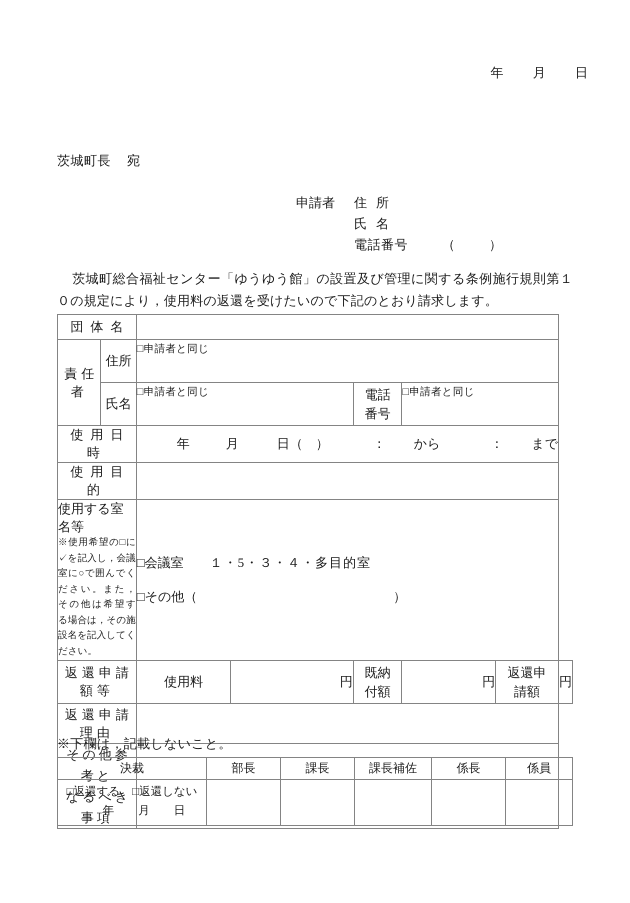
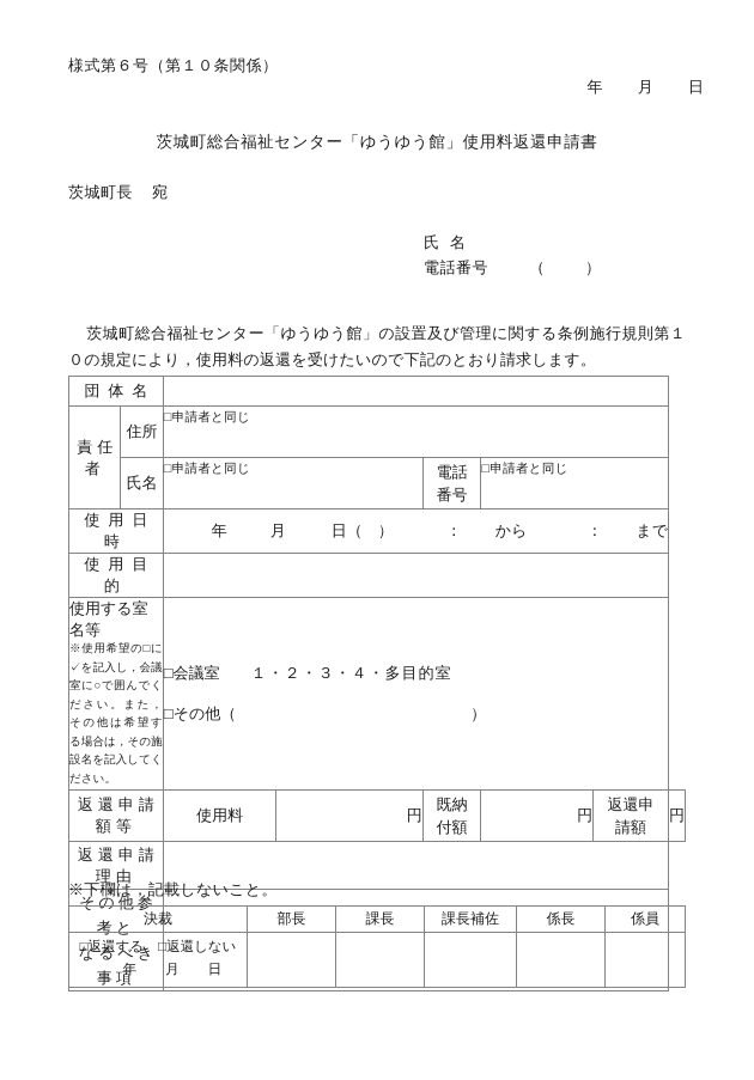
+ 様式第６号（第１０条関係）
  年 月 日
+ 茨城町総合福祉センター「ゆうゆう館」使用料返還申請書
  茨城町長 宛
- 申請者
- 住所
  氏名
  電話番号
  （ ）
  茨城町総合福祉センター「ゆうゆう館」の設置及び管理に関する条例施行規則第１０の規定により，使用料の返還を受けたいので下記のとおり請求します。
  団体名
  責任者	住所	□申請者と同じ
  氏名	□申請者と同じ	電話 番号	□申請者と同じ
  使用日時	年 月 日（ ） ： から ： まで
  使用目的
- 使用する室名等 ※使用希望の□に✓を記入し，会議室に○で囲んでください。また，その他は希望する場合は，その施設名を記入してください。	□会議室 １・5・３・４・多目的室 □その他（ ）
+ 使用する室名等 ※使用希望の□に✓を記入し，会議室に○で囲んでください。また，その他は希望する場合は，その施設名を記入してください。	□会議室 １・２・３・４・多目的室 □その他（ ）
  返還申請額等	使用料	円	既納 付額	円	返還申 請額	円
  返還申請理由
  その他参考と なるべき事項
  ※下欄は，記載しないこと。
  決裁	部長	課長	課長補佐	係長	係員
  □返還する □返還しない 年 月 日
